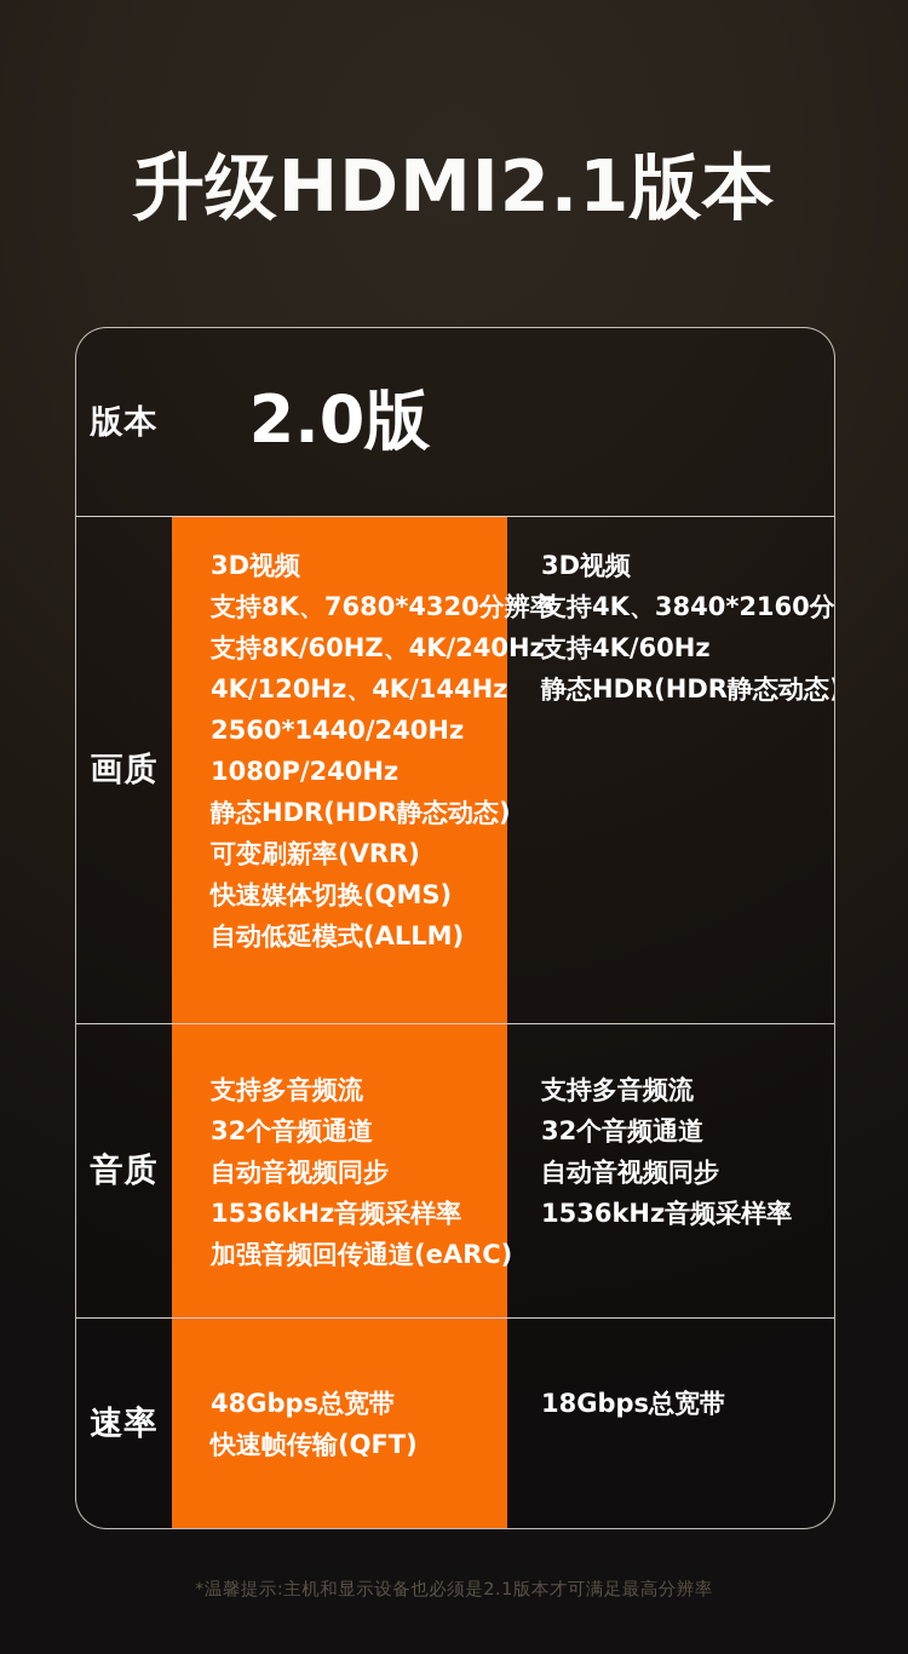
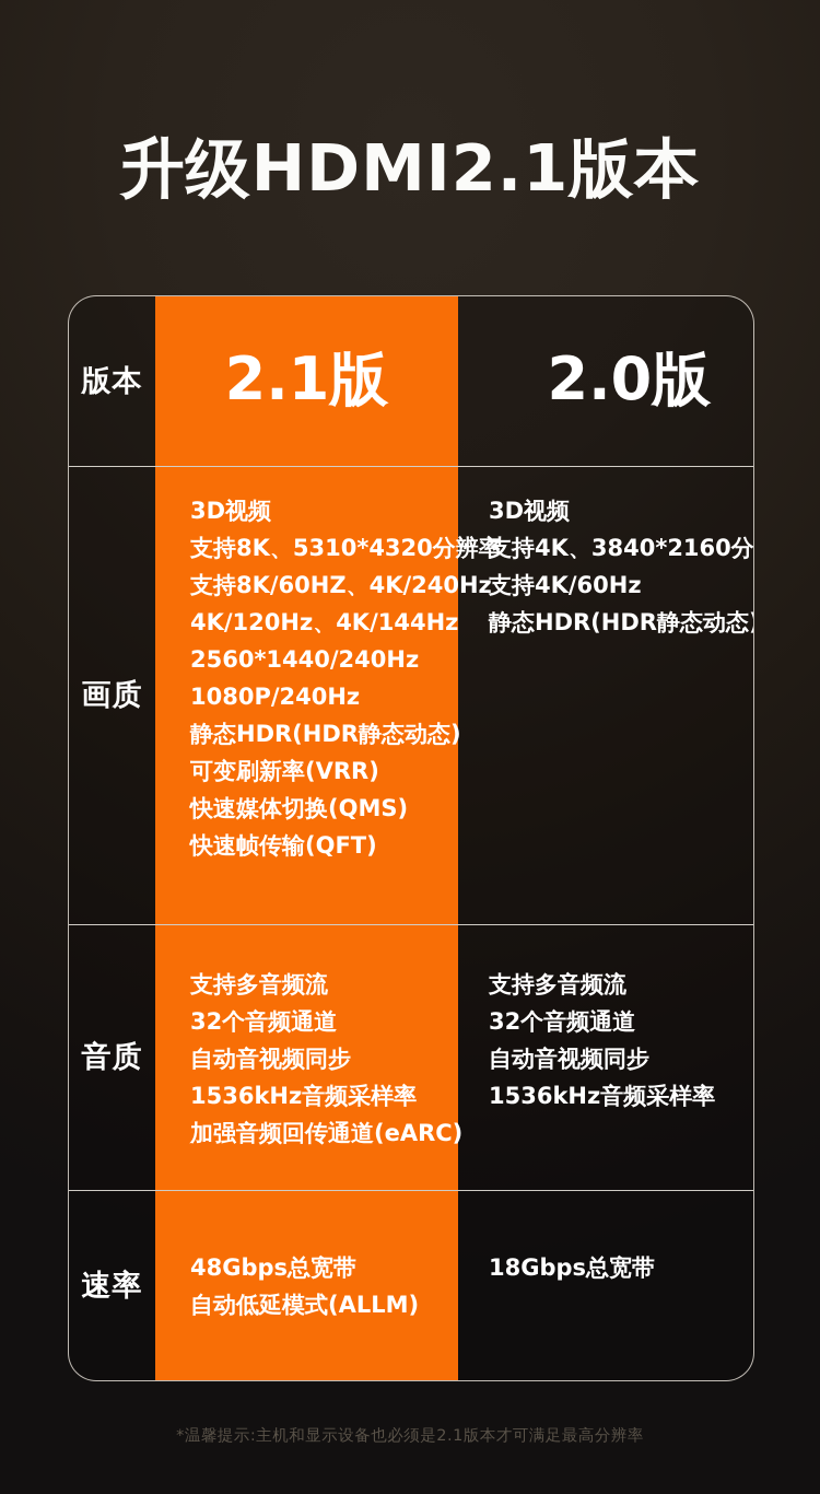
  升级HDMI2.1版本
  版本
+ 2.1版
  2.0版
  画质
  3D视频
- 支持8K、7680*4320分辨率
+ 支持8K、5310*4320分辨率
  支持8K/60HZ、4K/240Hz
  4K/120Hz、4K/144Hz
  2560*1440/240Hz
  1080P/240Hz
  静态HDR(HDR静态动态)
  可变刷新率(VRR)
  快速媒体切换(QMS)
- 自动低延模式(ALLM)
+ 快速帧传输(QFT)
  3D视频
  支持4K、3840*2160分
  支持4K/60Hz
  静态HDR(HDR静态动态
  音质
  支持多音频流
  32个音频通道
  自动音视频同步
  1536kHz音频采样率
  加强音频回传通道(eARC)
  支持多音频流
  32个音频通道
  自动音视频同步
  1536kHz音频采样率
  速率
  48Gbps总宽带
- 快速帧传输(QFT)
+ 自动低延模式(ALLM)
  18Gbps总宽带
  *温馨提示:主机和显示设备也必须是2.1版本才可满足最高分辨率
